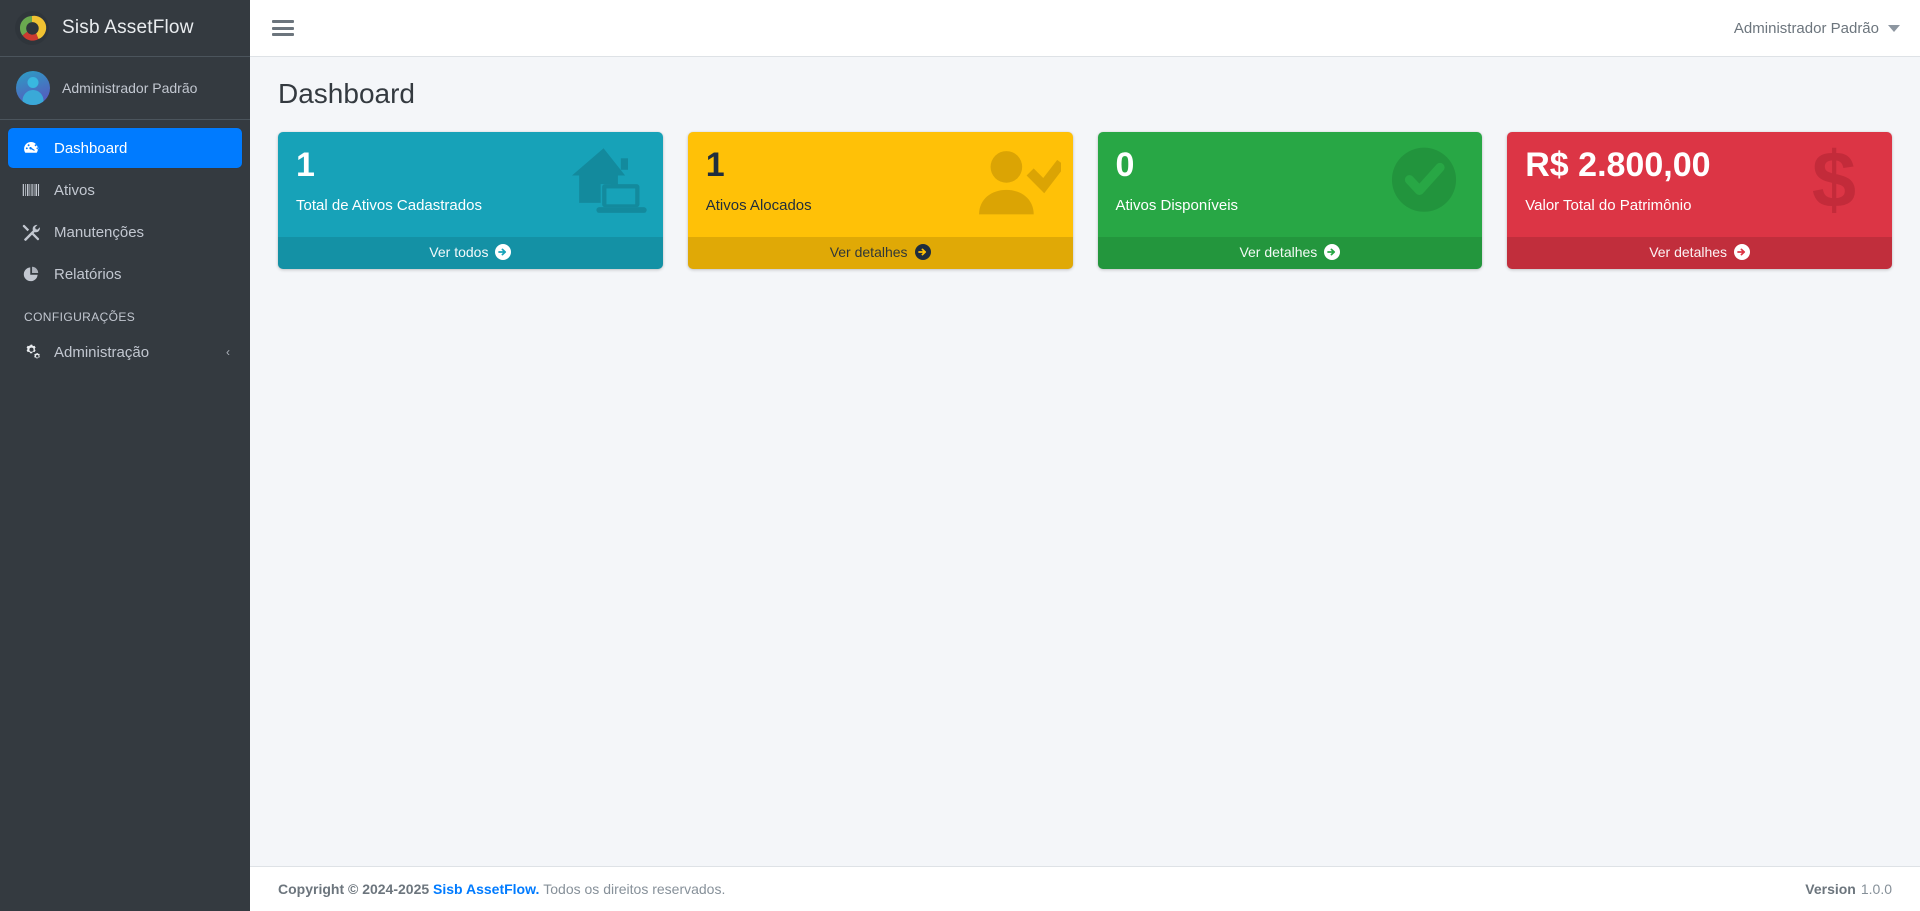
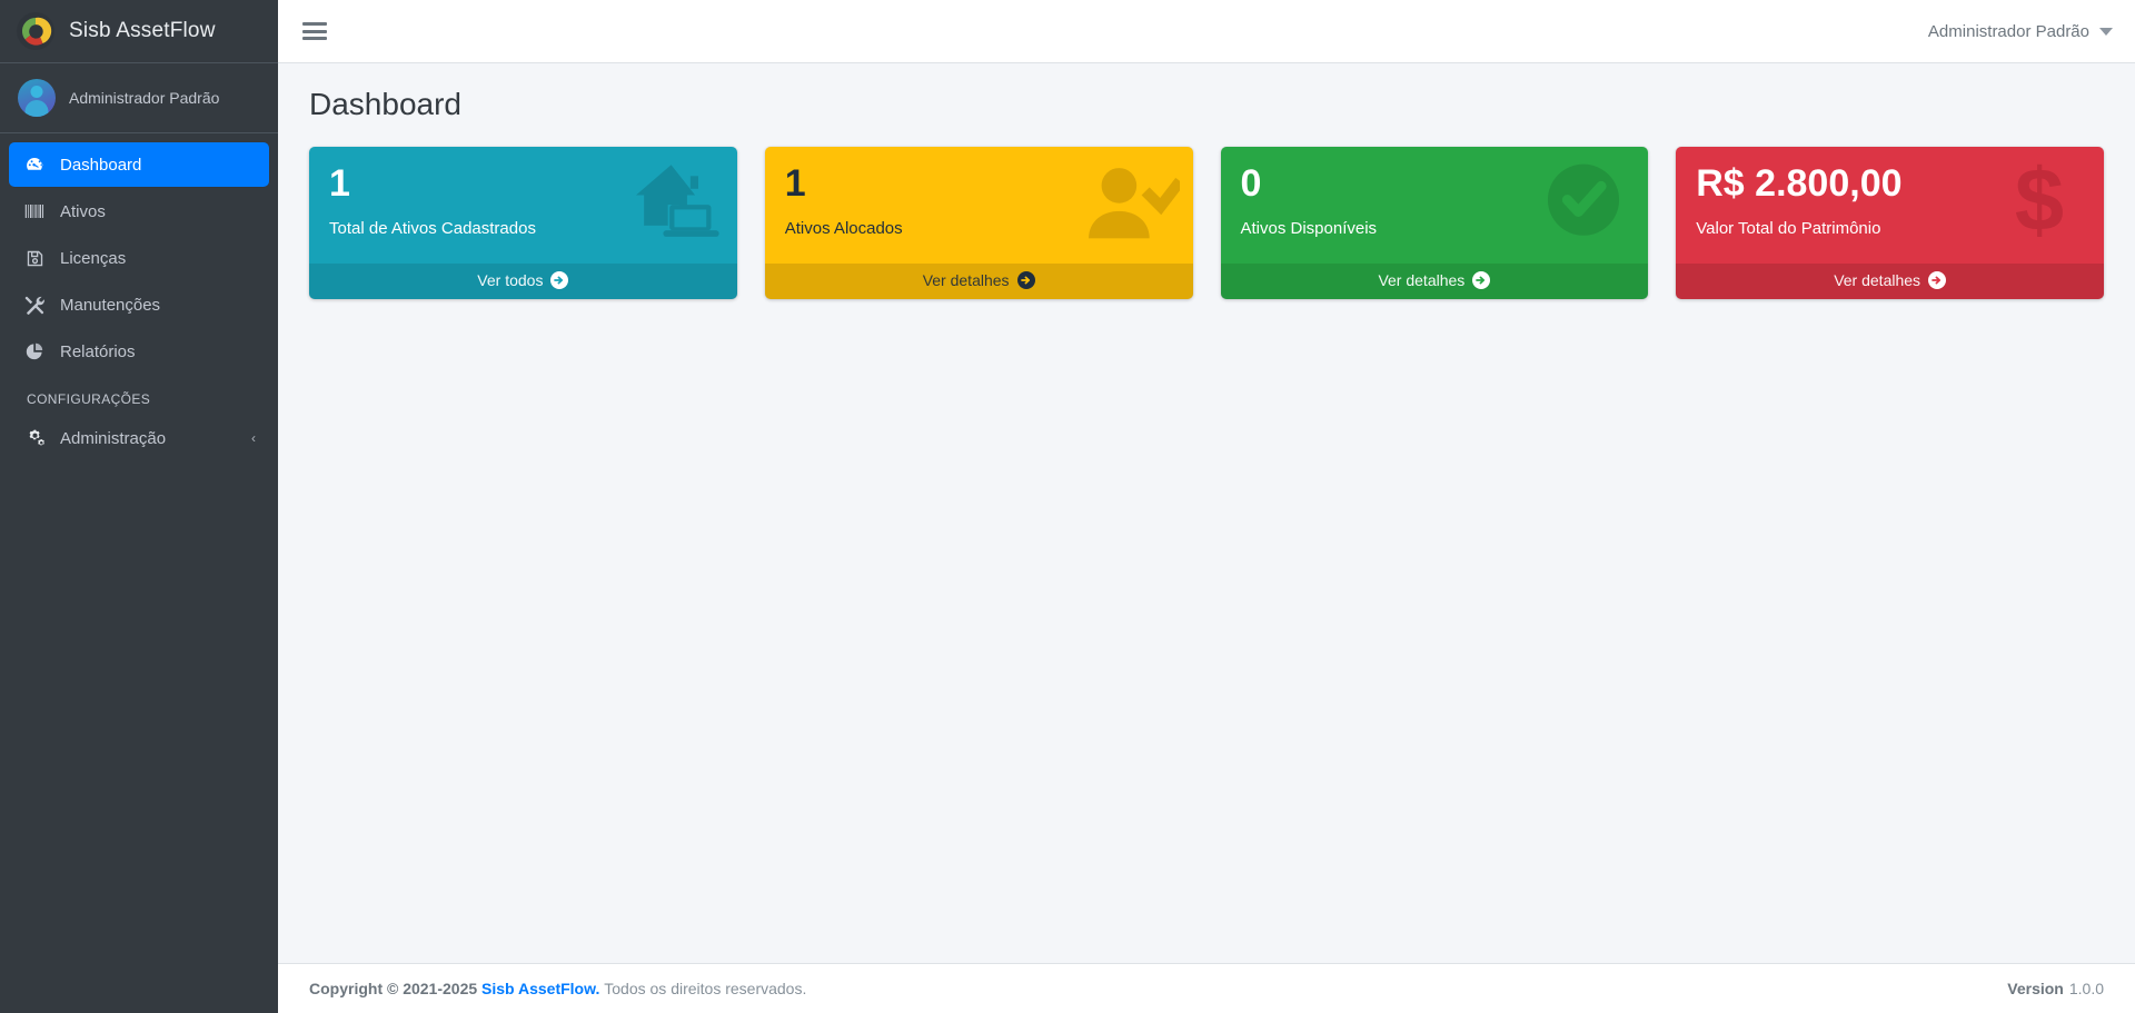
  Sisb AssetFlow
  Administrador Padrão
  Dashboard
  Ativos
+ Licenças
  Manutenções
  Relatórios
  CONFIGURAÇÕES
  Administração
  ‹
  Administrador Padrão
  Dashboard
  1
  Total de Ativos Cadastrados
  Ver todos
  1
  Ativos Alocados
  Ver detalhes
  0
  Ativos Disponíveis
  Ver detalhes
  R$ 2.800,00
  Valor Total do Patrimônio
  $
  Ver detalhes
- Copyright © 2024-2025
+ Copyright © 2021-2025
  Sisb AssetFlow.
  Todos os direitos reservados.
  Version
  1.0.0
